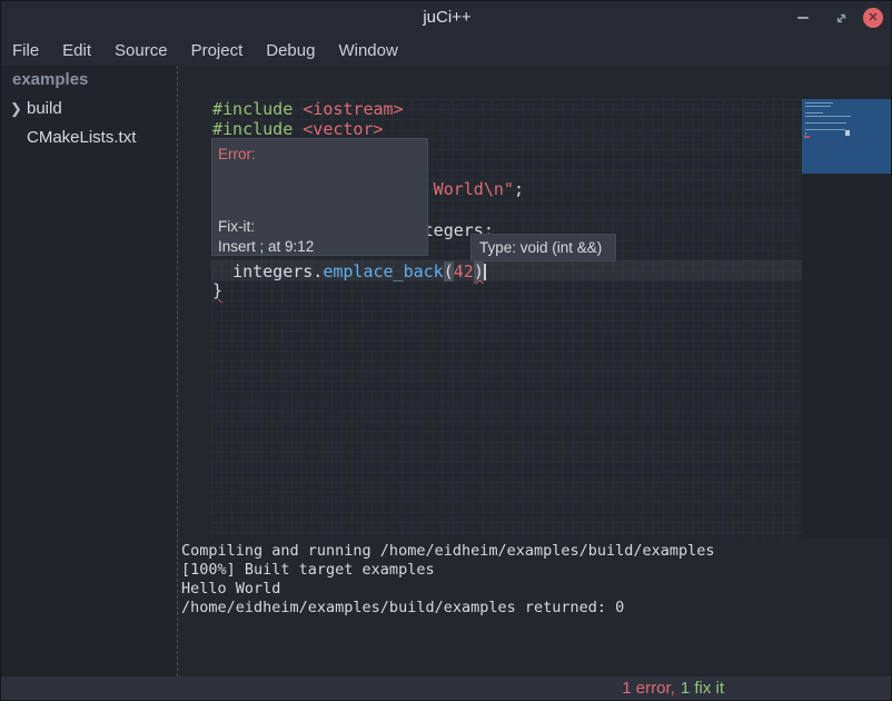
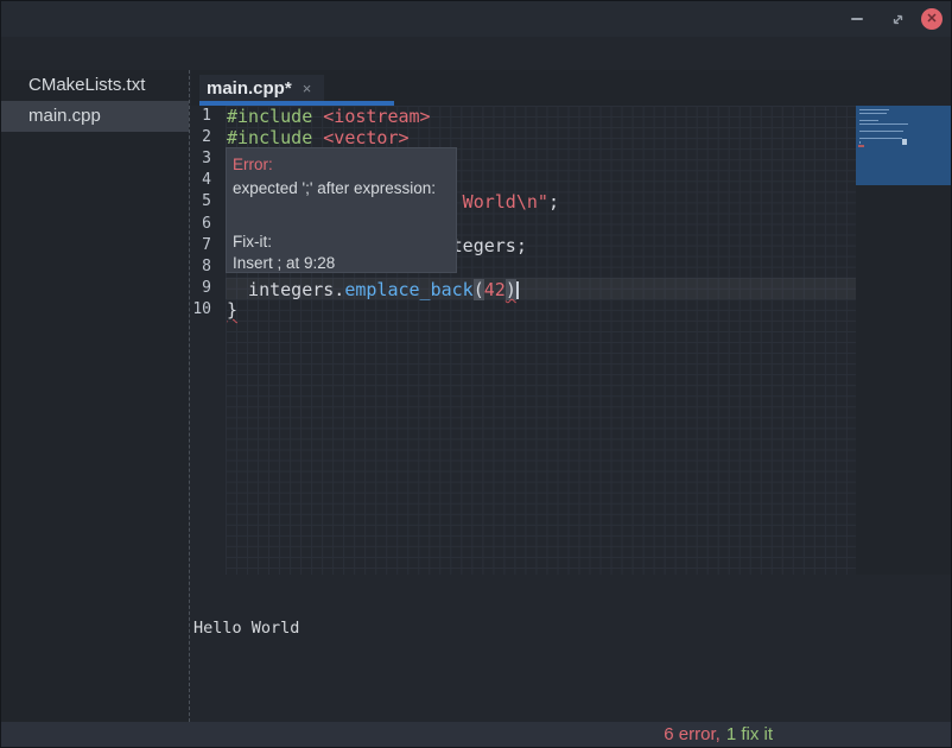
- juCi++
  ✕
- File
- Edit
- Source
- Project
- Debug
- Window
- examples
- ❯
- build
  CMakeLists.txt
+ main.cpp
+ main.cpp*
+ ×
+ 1
+ 2
+ 3
+ 4
+ 5
+ 6
+ 7
+ 8
+ 9
+ 10
  #include <iostream>
  #include <vector>
  integers.emplace_back(42)
  }
  Error:
+ expected ';' after expression:
  Fix-it:
- Insert ; at 9:12
+ Insert ; at 9:28
- Type: void (int &&)
- Compiling and running /home/eidheim/examples/build/examples
- [100%] Built target examples
  Hello World
- /home/eidheim/examples/build/examples returned: 0
- 1 error, 1 fix it
+ 6 error, 1 fix it
